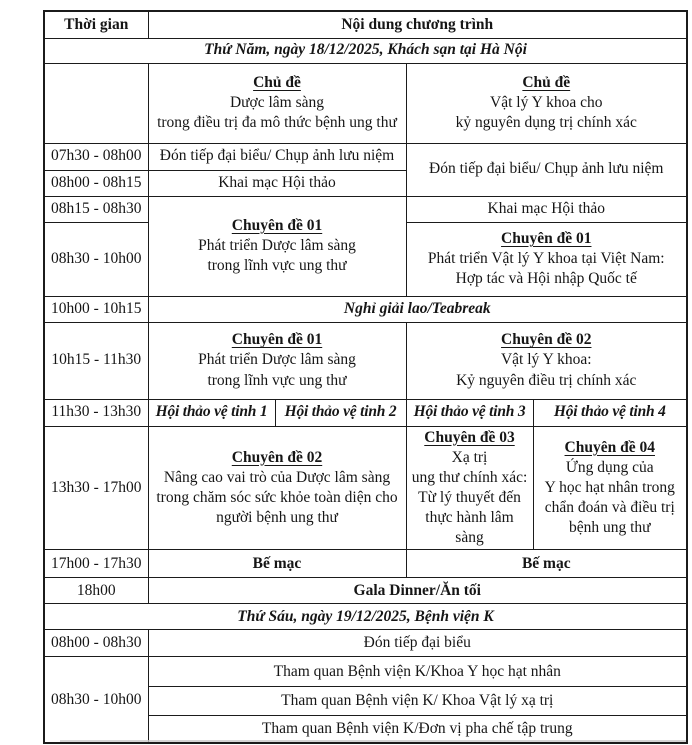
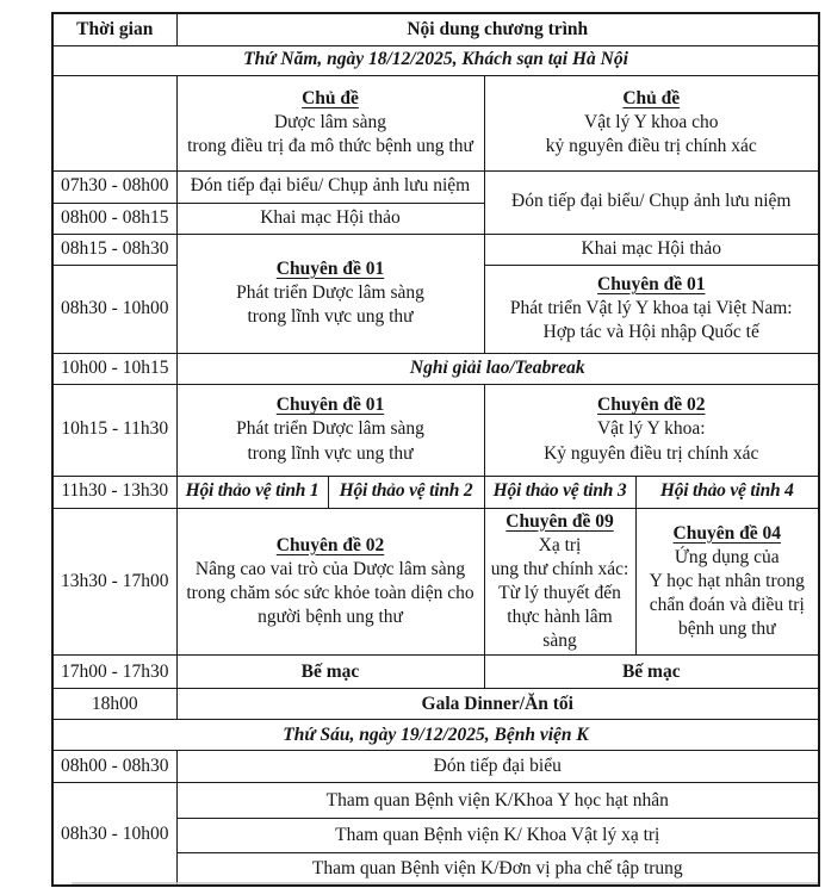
  Thời gian	Nội dung chương trình
  Thứ Năm, ngày 18/12/2025, Khách sạn tại Hà Nội
- 	Chủ đề Dược lâm sàng trong điều trị đa mô thức bệnh ung thư	Chủ đề Vật lý Y khoa cho kỷ nguyên dụng trị chính xác
+ 	Chủ đề Dược lâm sàng trong điều trị đa mô thức bệnh ung thư	Chủ đề Vật lý Y khoa cho kỷ nguyên điều trị chính xác
  07h30 - 08h00	Đón tiếp đại biểu/ Chụp ảnh lưu niệm	Đón tiếp đại biểu/ Chụp ảnh lưu niệm
  08h00 - 08h15	Khai mạc Hội thảo
  08h15 - 08h30	Chuyên đề 01 Phát triển Dược lâm sàng trong lĩnh vực ung thư	Khai mạc Hội thảo
  08h30 - 10h00	Chuyên đề 01 Phát triển Vật lý Y khoa tại Việt Nam: Hợp tác và Hội nhập Quốc tế
  10h00 - 10h15	Nghỉ giải lao/Teabreak
  10h15 - 11h30	Chuyên đề 01 Phát triển Dược lâm sàng trong lĩnh vực ung thư	Chuyên đề 02 Vật lý Y khoa: Kỷ nguyên điều trị chính xác
  11h30 - 13h30	Hội thảo vệ tinh 1	Hội thảo vệ tinh 2	Hội thảo vệ tinh 3	Hội thảo vệ tinh 4
- 13h30 - 17h00	Chuyên đề 02 Nâng cao vai trò của Dược lâm sàng trong chăm sóc sức khỏe toàn diện cho người bệnh ung thư	Chuyên đề 03 Xạ trị ung thư chính xác: Từ lý thuyết đến thực hành lâm sàng	Chuyên đề 04 Ứng dụng của Y học hạt nhân trong chẩn đoán và điều trị bệnh ung thư
+ 13h30 - 17h00	Chuyên đề 02 Nâng cao vai trò của Dược lâm sàng trong chăm sóc sức khỏe toàn diện cho người bệnh ung thư	Chuyên đề 09 Xạ trị ung thư chính xác: Từ lý thuyết đến thực hành lâm sàng	Chuyên đề 04 Ứng dụng của Y học hạt nhân trong chẩn đoán và điều trị bệnh ung thư
  17h00 - 17h30	Bế mạc	Bế mạc
  18h00	Gala Dinner/Ăn tối
  Thứ Sáu, ngày 19/12/2025, Bệnh viện K
  08h00 - 08h30	Đón tiếp đại biểu
  08h30 - 10h00	Tham quan Bệnh viện K/Khoa Y học hạt nhân
  Tham quan Bệnh viện K/ Khoa Vật lý xạ trị
  Tham quan Bệnh viện K/Đơn vị pha chế tập trung
